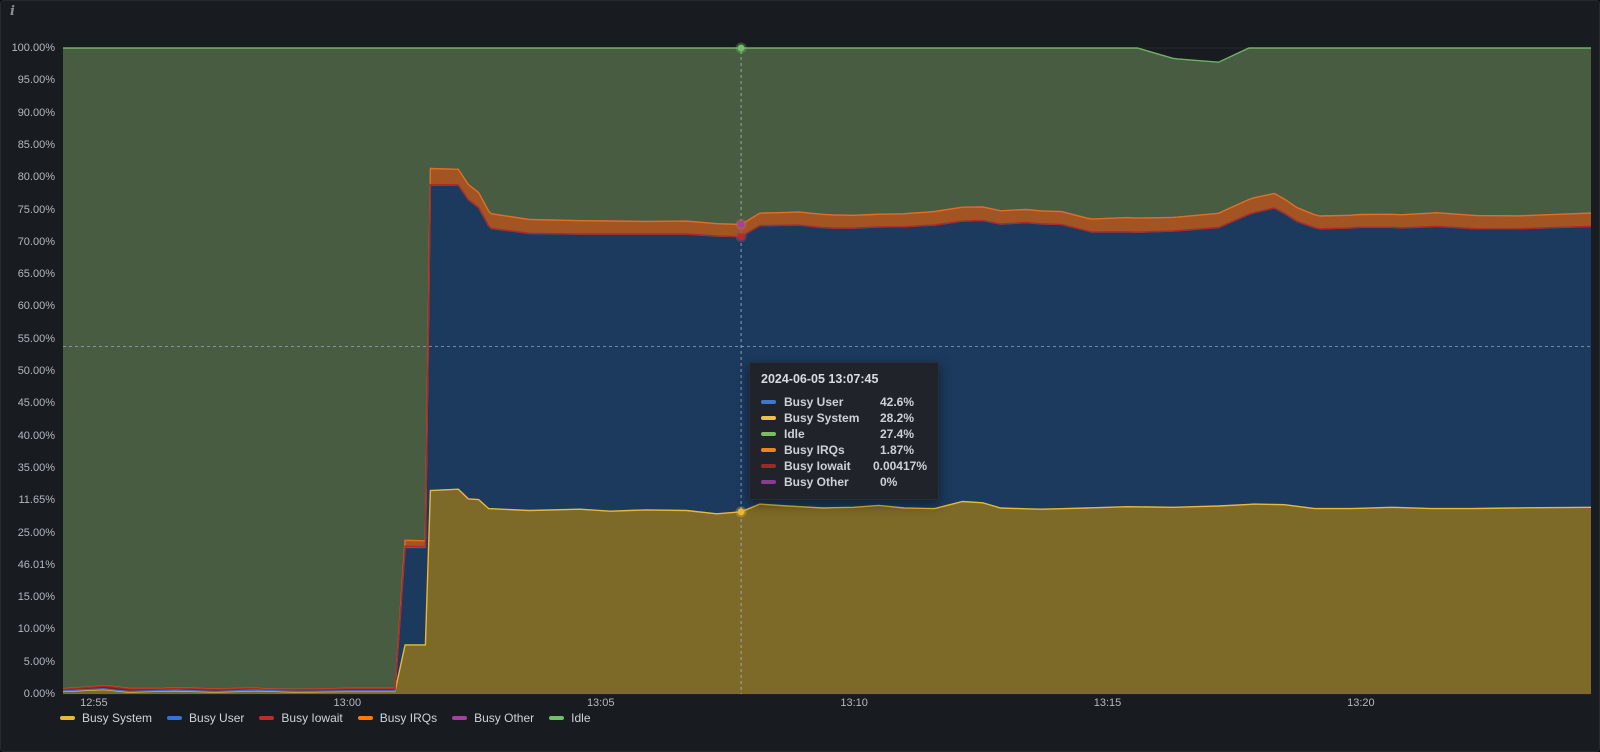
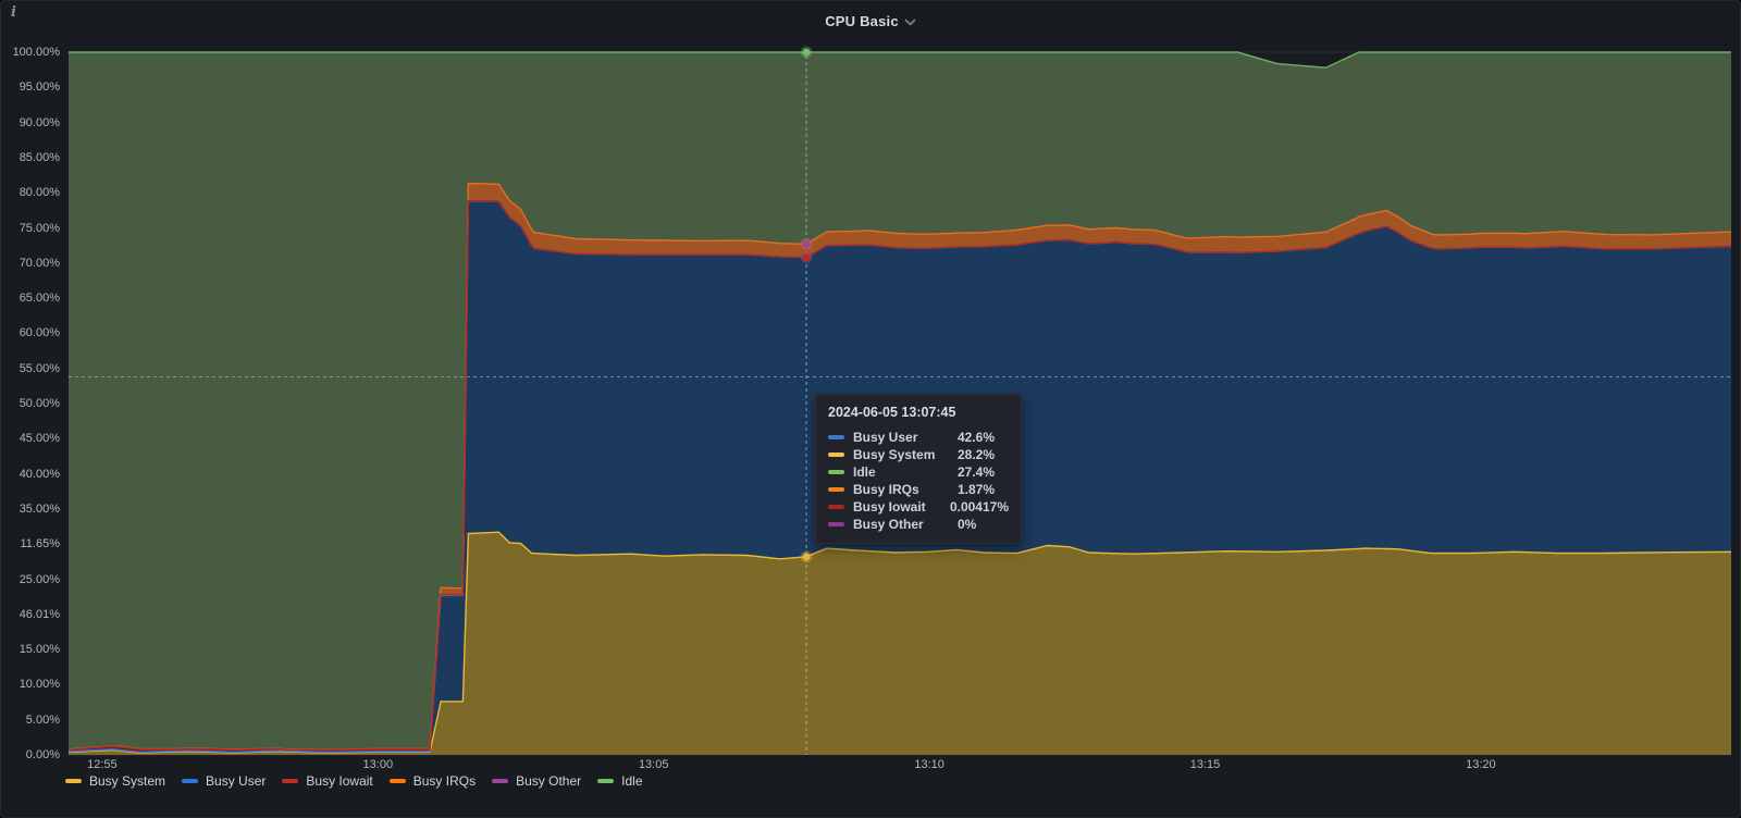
+ CPU Basic
  i
  100.00%
  95.00%
  90.00%
  85.00%
  80.00%
  75.00%
  70.00%
  65.00%
  60.00%
  55.00%
  50.00%
  45.00%
  40.00%
  35.00%
  11.65%
  25.00%
  46.01%
  15.00%
  10.00%
  5.00%
  0.00%
  12:55
  13:00
  13:05
  13:10
  13:15
  13:20
  2024-06-05 13:07:45
  Busy User
  42.6%
  Busy System
  28.2%
  Idle
  27.4%
  Busy IRQs
  1.87%
  Busy Iowait
  0.00417%
  Busy Other
  0%
  Busy System
  Busy User
  Busy Iowait
  Busy IRQs
  Busy Other
  Idle
